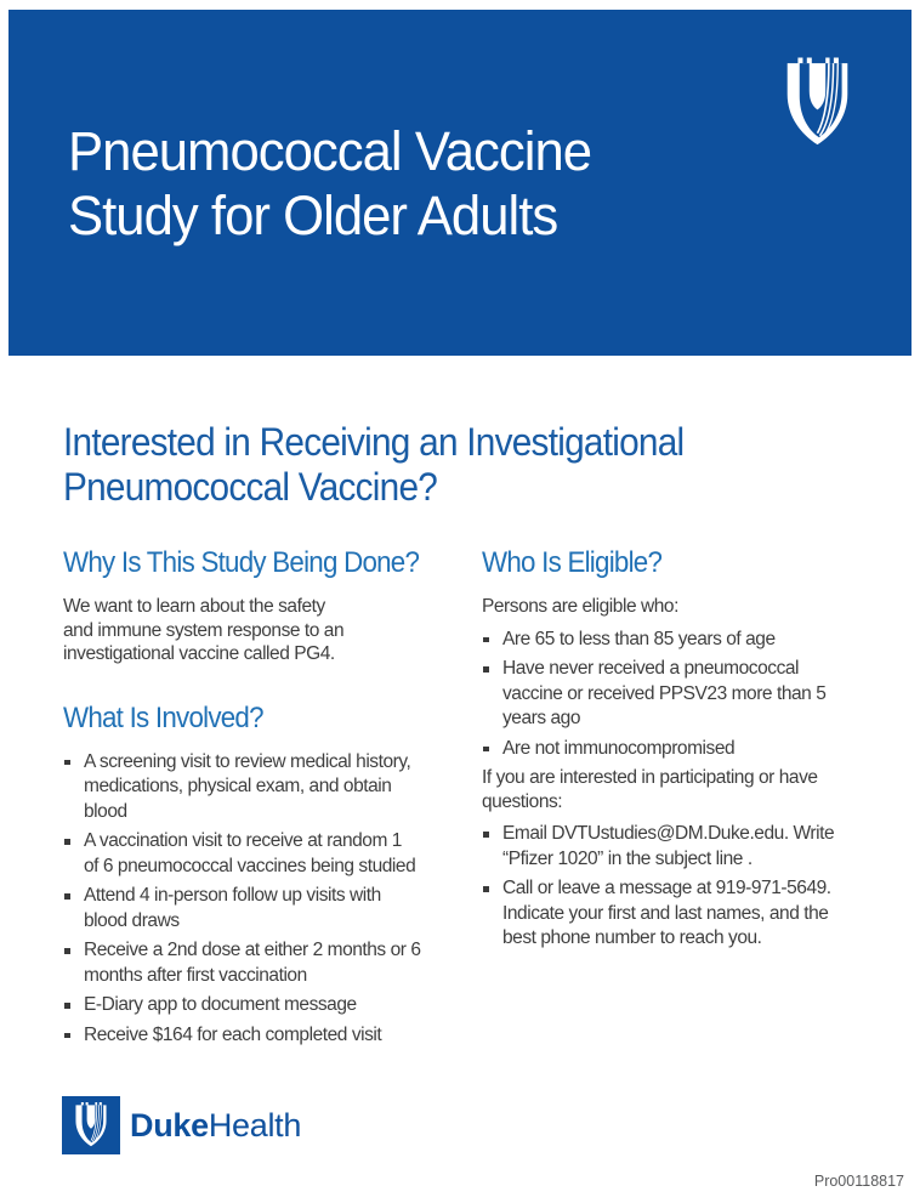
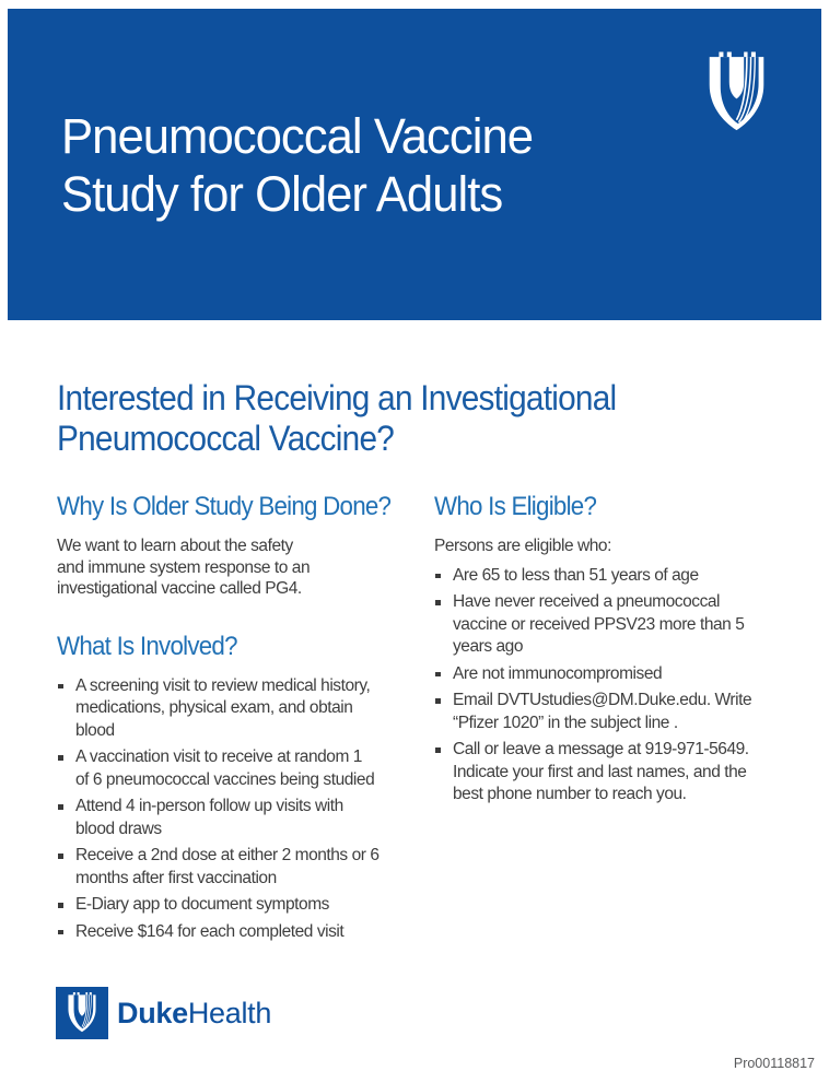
  Pneumococcal Vaccine
  Study for Older Adults
  Interested in Receiving an Investigational
  Pneumococcal Vaccine?
- Why Is This Study Being Done?
+ Why Is Older Study Being Done?
  We want to learn about the safety
  and immune system response to an
  investigational vaccine called PG4.
  What Is Involved?
  A screening visit to review medical history,
  medications, physical exam, and obtain
  blood
  A vaccination visit to receive at random 1
  of 6 pneumococcal vaccines being studied
  Attend 4 in-person follow up visits with
  blood draws
  Receive a 2nd dose at either 2 months or 6
  months after first vaccination
- E-Diary app to document message
+ E-Diary app to document symptoms
  Receive $164 for each completed visit
  Who Is Eligible?
  Persons are eligible who:
- Are 65 to less than 85 years of age
+ Are 65 to less than 51 years of age
  Have never received a pneumococcal
  vaccine or received PPSV23 more than 5
  years ago
  Are not immunocompromised
- If you are interested in participating or have
- questions:
  Email DVTUstudies@DM.Duke.edu. Write
  “Pfizer 1020” in the subject line .
  Call or leave a message at 919-971-5649.
  Indicate your first and last names, and the
  best phone number to reach you.
  DukeHealth
  Pro00118817
